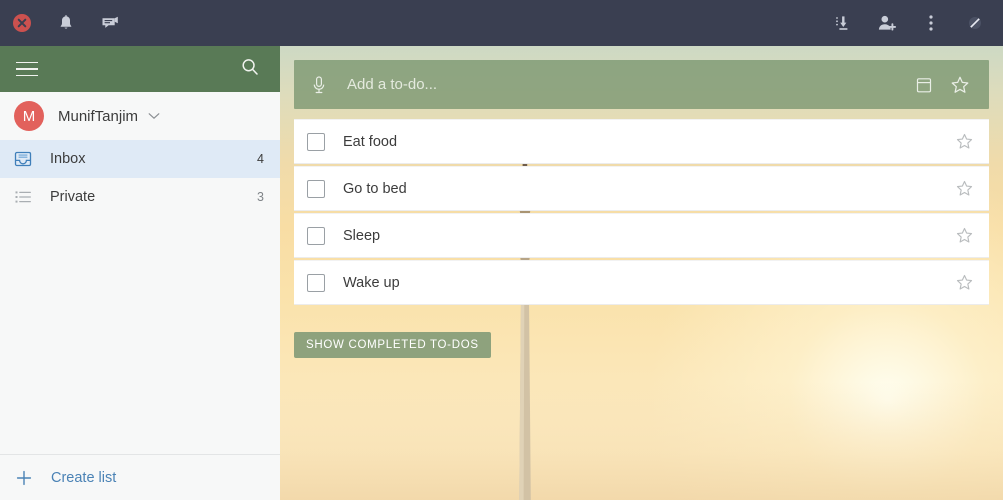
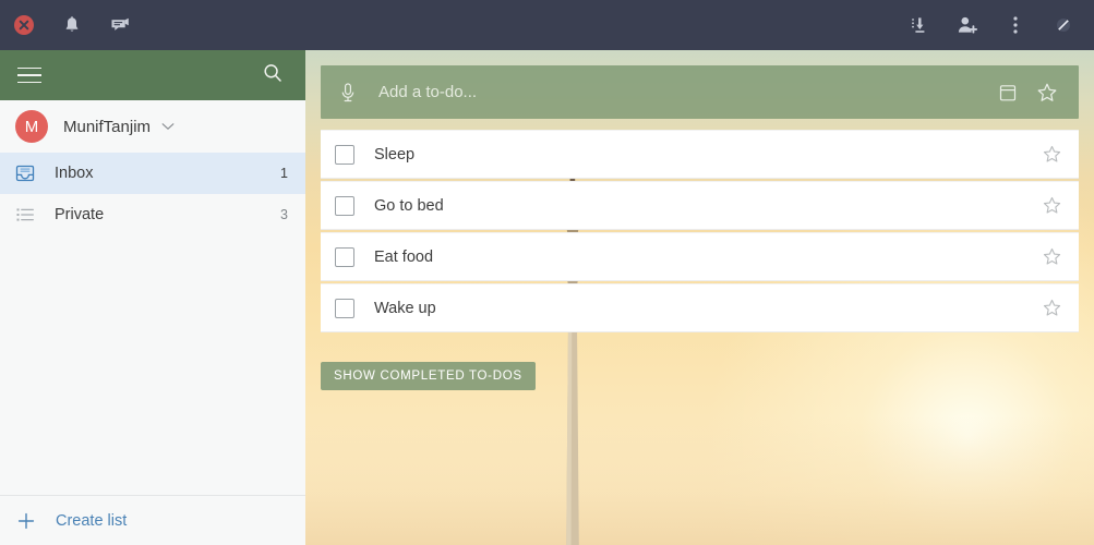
  M
  MunifTanjim
  Inbox
- 4
+ 1
  Private
  3
  Create list
  Add a to-do...
- Eat food
+ Sleep
  Go to bed
- Sleep
+ Eat food
  Wake up
  SHOW COMPLETED TO-DOS
